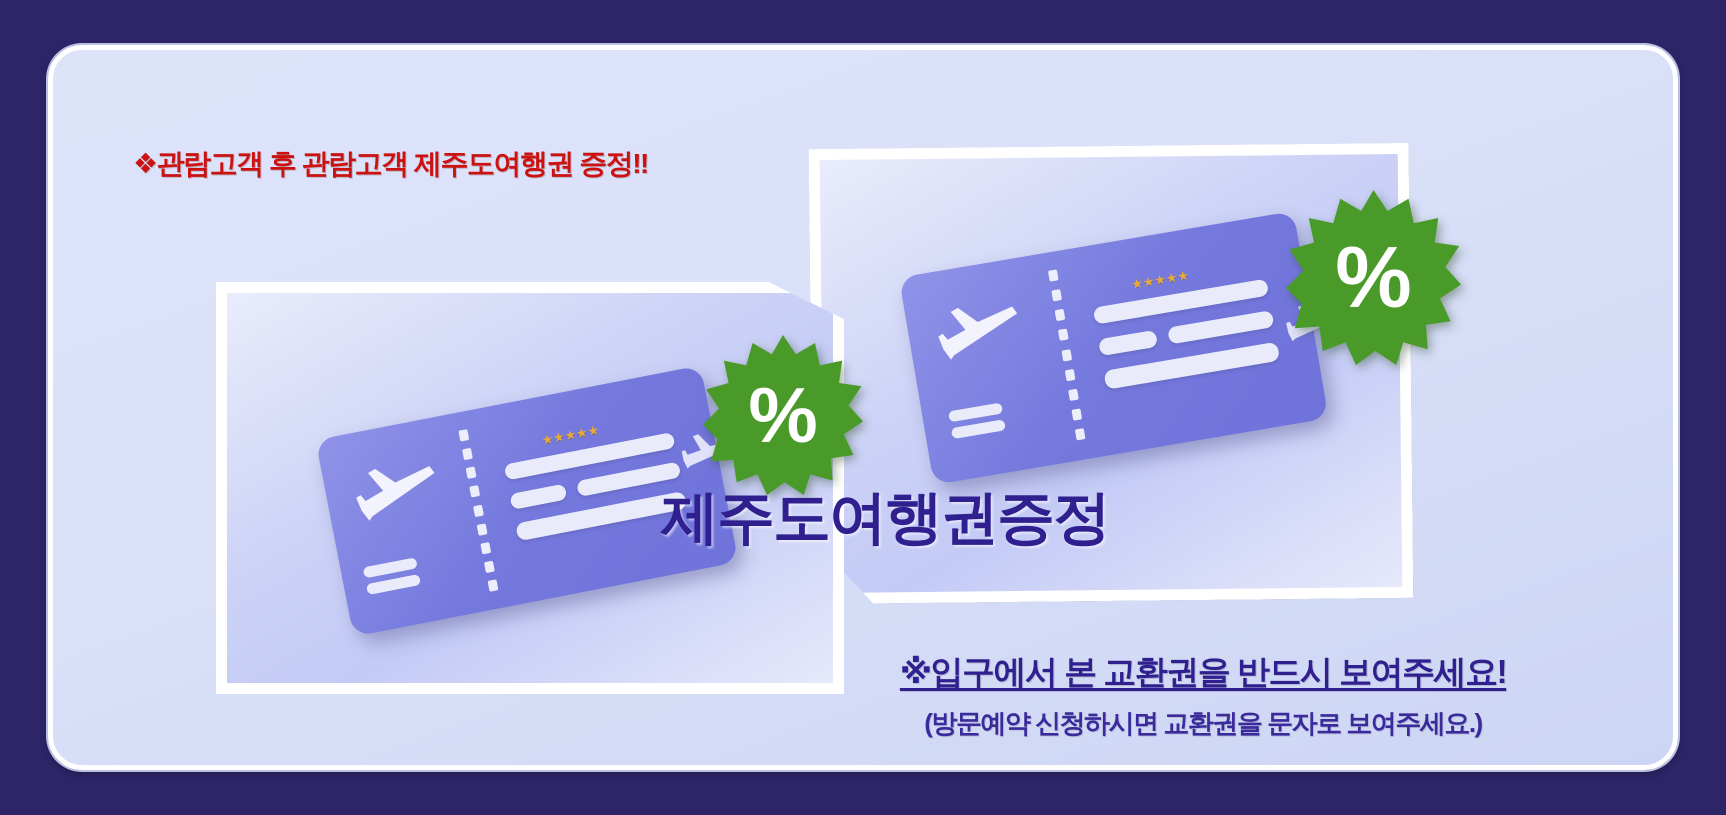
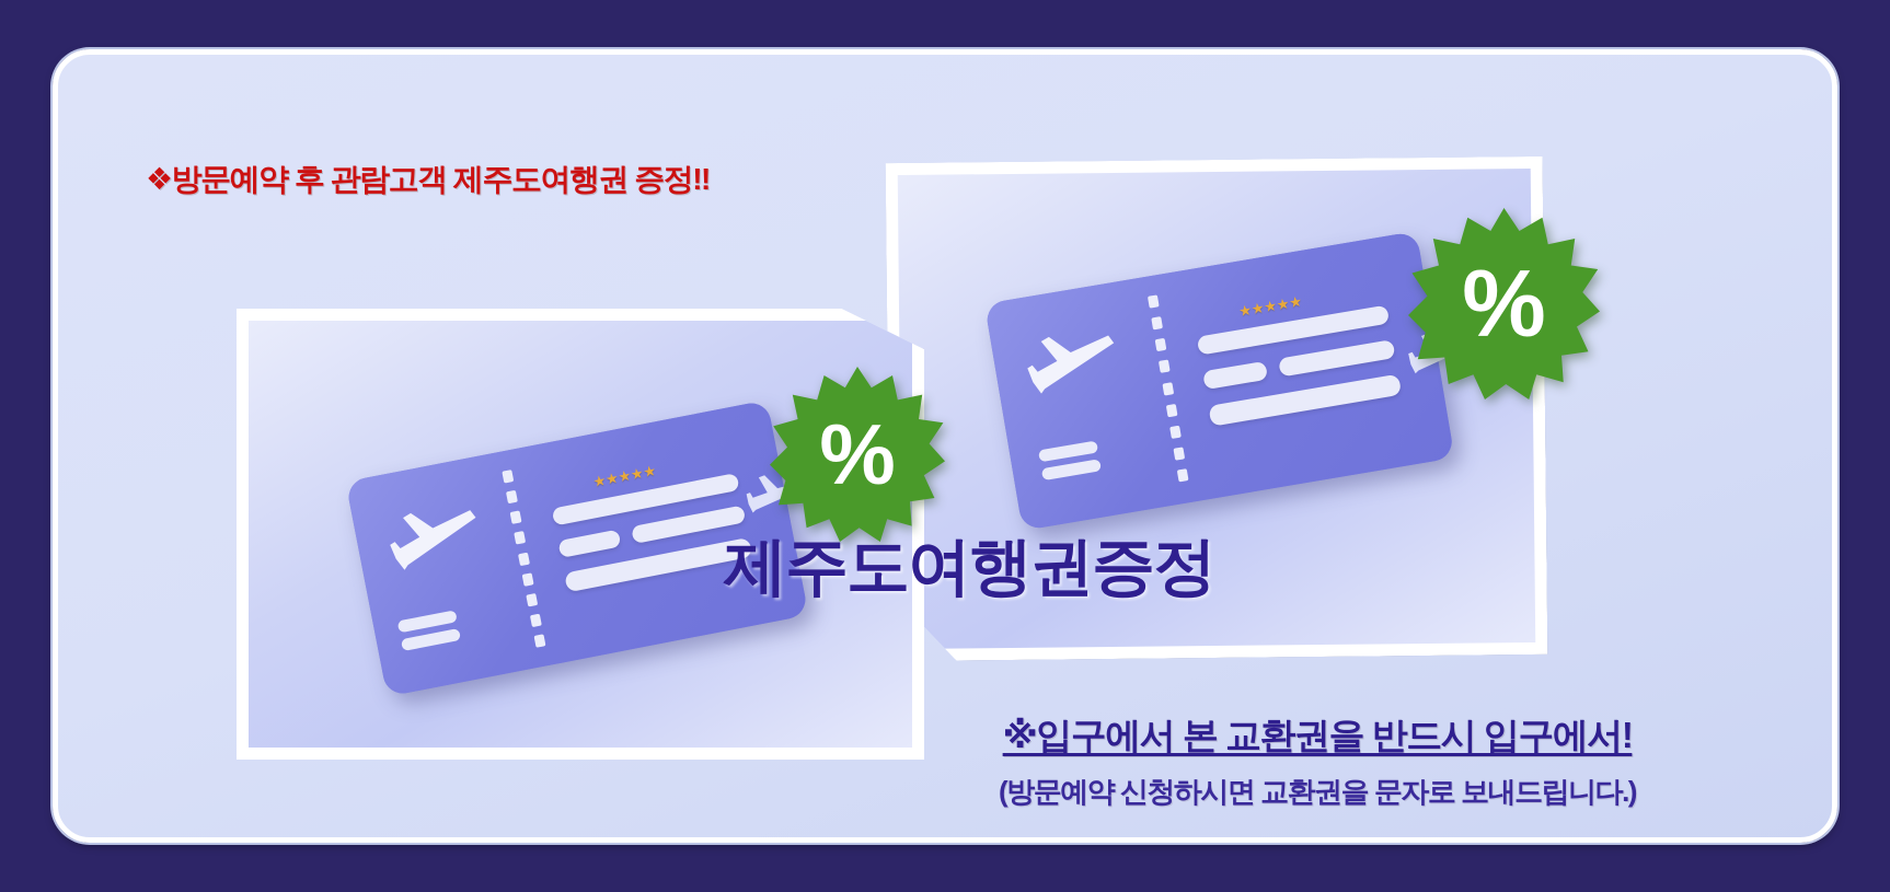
  %
  %
- ❖관람고객 후 관람고객 제주도여행권 증정!!
+ ❖방문예약 후 관람고객 제주도여행권 증정!!
  제주도여행권증정
- ※입구에서 본 교환권을 반드시 보여주세요!
+ ※입구에서 본 교환권을 반드시 입구에서!
- (방문예약 신청하시면 교환권을 문자로 보여주세요.)
+ (방문예약 신청하시면 교환권을 문자로 보내드립니다.)
